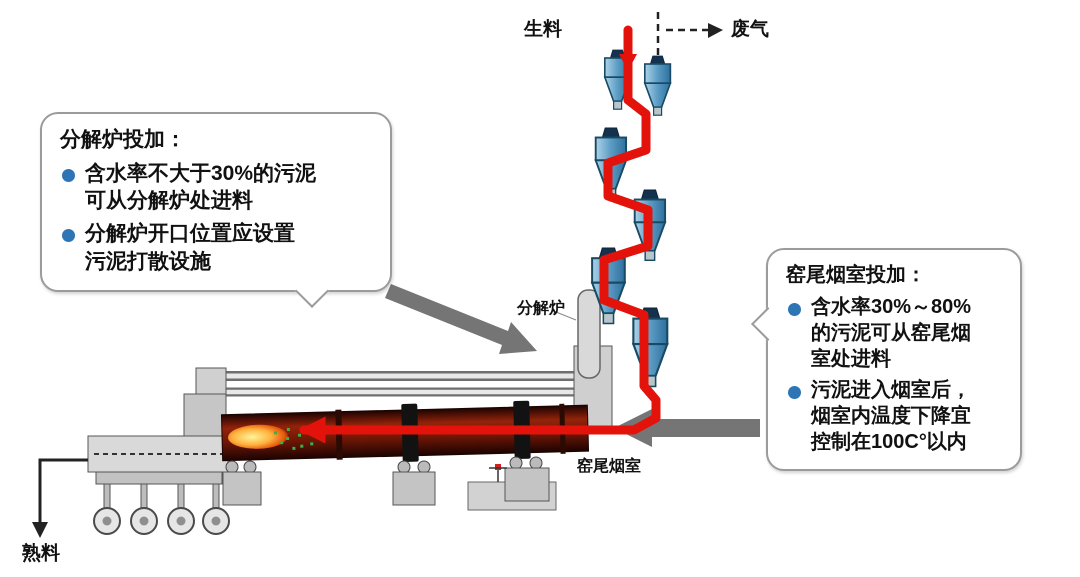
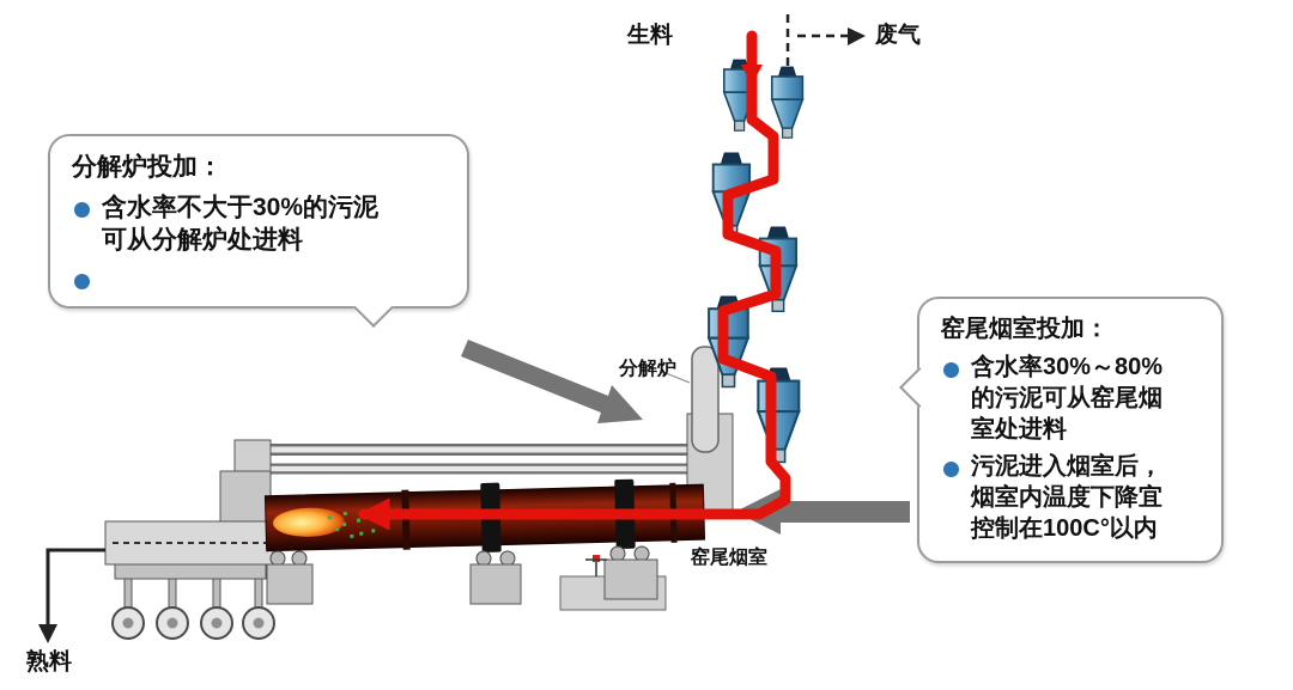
  生料
  废气
  分解炉
  窑尾烟室
  熟料
  分解炉投加：
  含水率不大于30%的污泥
  可从分解炉处进料
- 分解炉开口位置应设置
- 污泥打散设施
  窑尾烟室投加：
  含水率30%～80%
  的污泥可从窑尾烟
  室处进料
  污泥进入烟室后，
  烟室内温度下降宜
  控制在100C°以内
